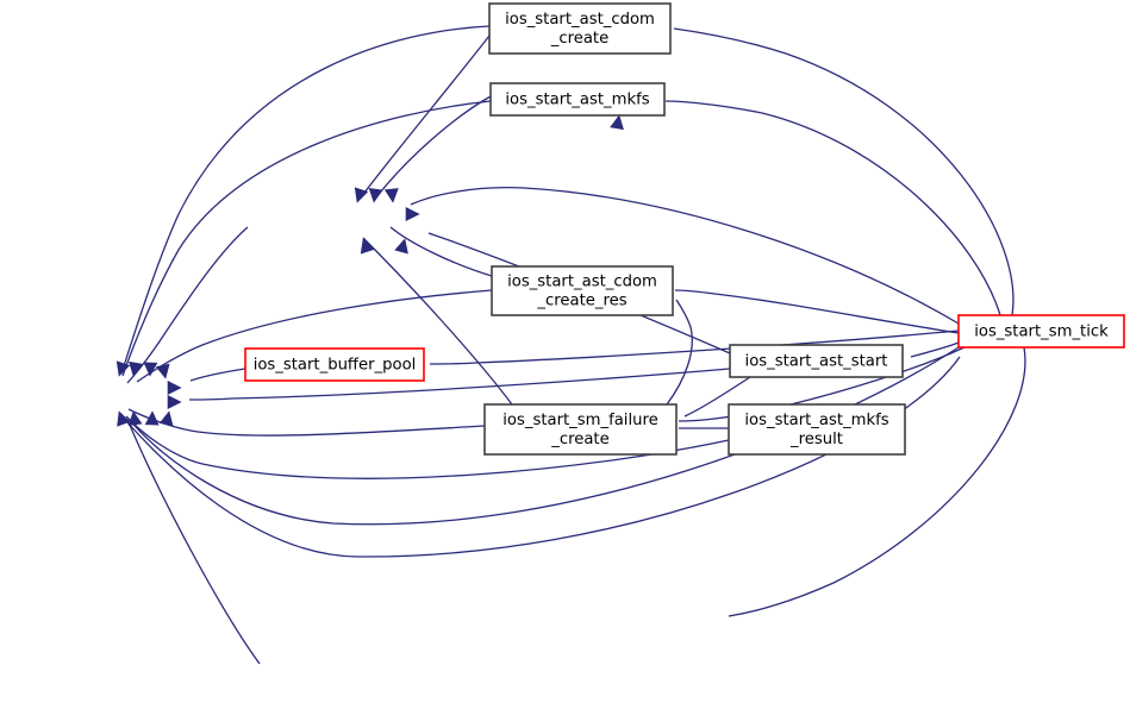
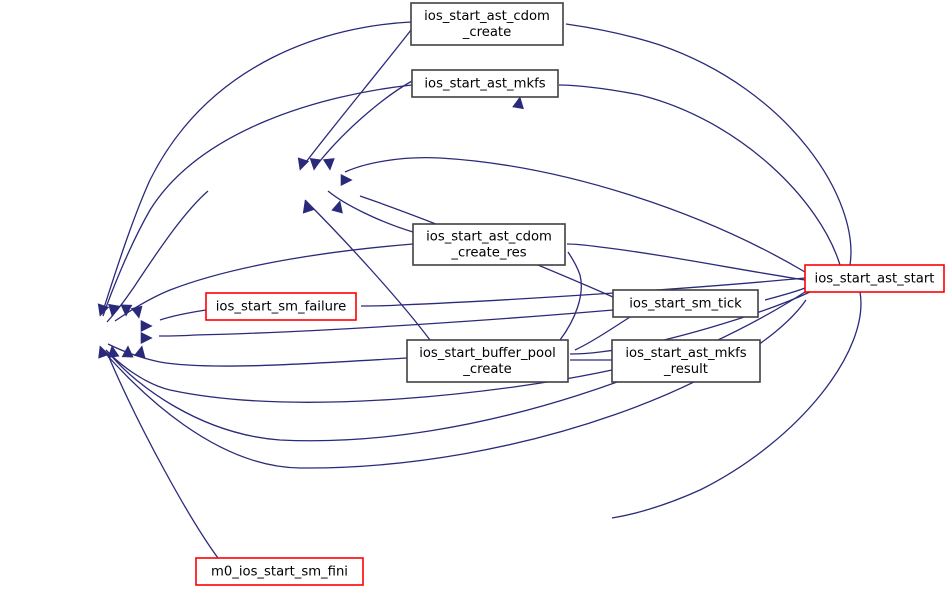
  ios_start_ast_cdom
  _create
  ios_start_ast_mkfs
  ios_start_ast_cdom
  _create_res
- ios_start_sm_tick
+ ios_start_ast_start
- ios_start_buffer_pool
+ ios_start_sm_failure
- ios_start_ast_start
+ ios_start_sm_tick
- ios_start_sm_failure
+ ios_start_buffer_pool
  _create
  ios_start_ast_mkfs
  _result
+ m0_ios_start_sm_fini
